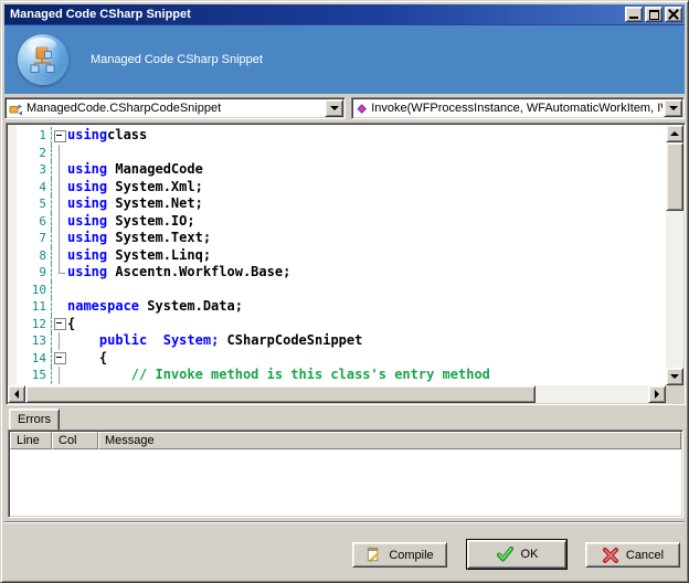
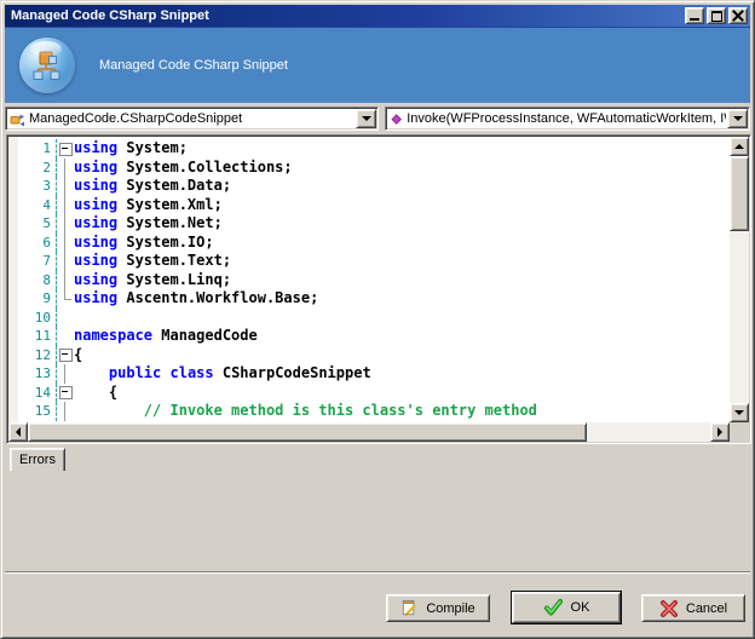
  Managed Code CSharp Snippet
  Managed Code CSharp Snippet
  ManagedCode.CSharpCodeSnippet
  Invoke(WFProcessInstance, WFAutomaticWorkItem, I
  1
- usingclass
+ using System;
  2
+ using System.Collections;
  3
- using ManagedCode
+ using System.Data;
  4
  using System.Xml;
  5
  using System.Net;
  6
  using System.IO;
  7
  using System.Text;
  8
  using System.Linq;
  9
  using Ascentn.Workflow.Base;
  10
  11
- namespace System.Data;
+ namespace ManagedCode
  12
  {
  13
- public System; CSharpCodeSnippet
+ public class CSharpCodeSnippet
  14
  {
  15
  // Invoke method is this class's entry method
  Errors
- Line
- Col
- Message
  Compile
  OK
  Cancel
